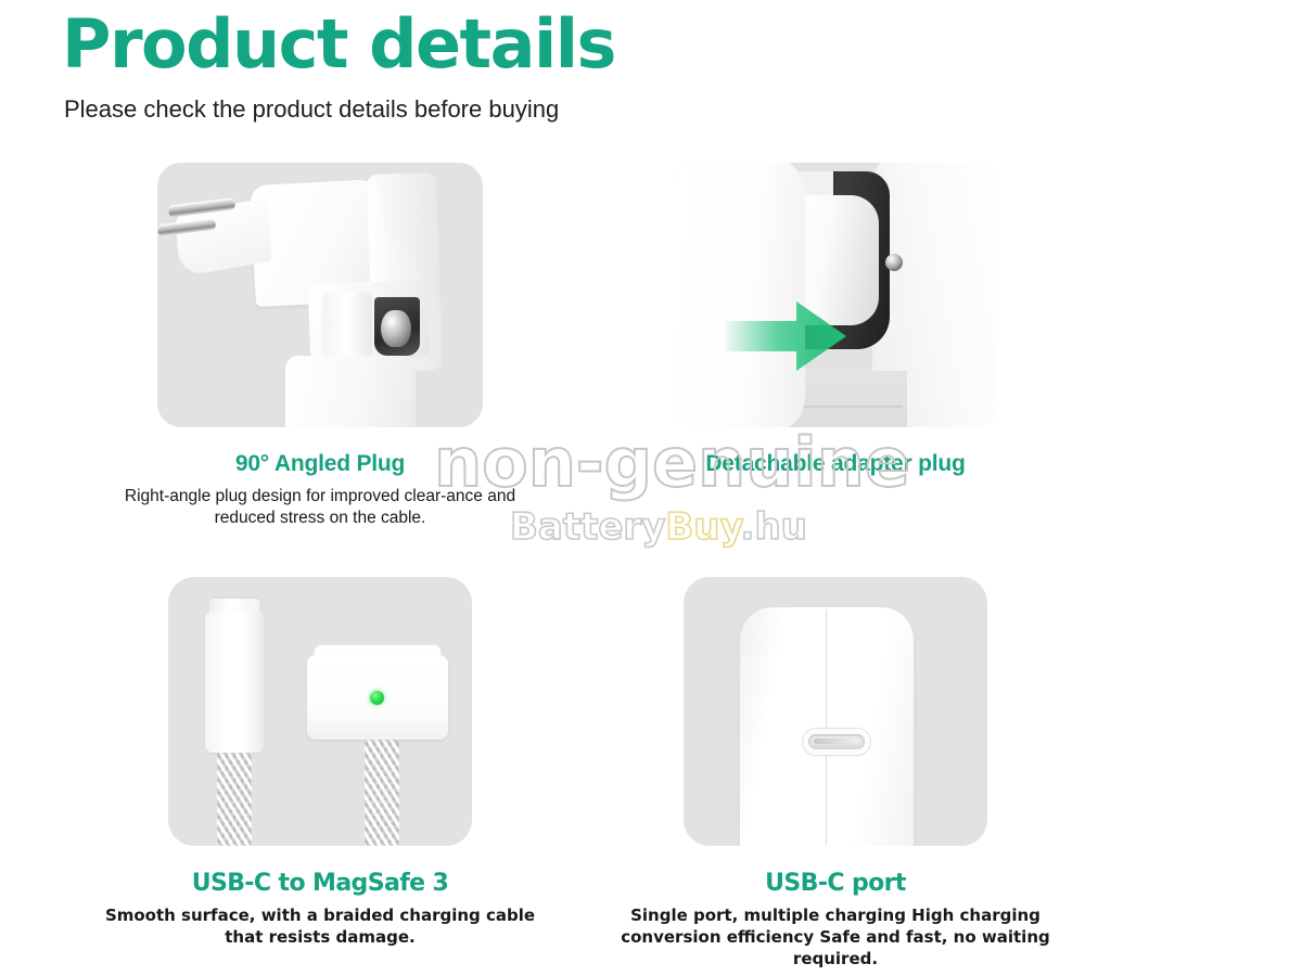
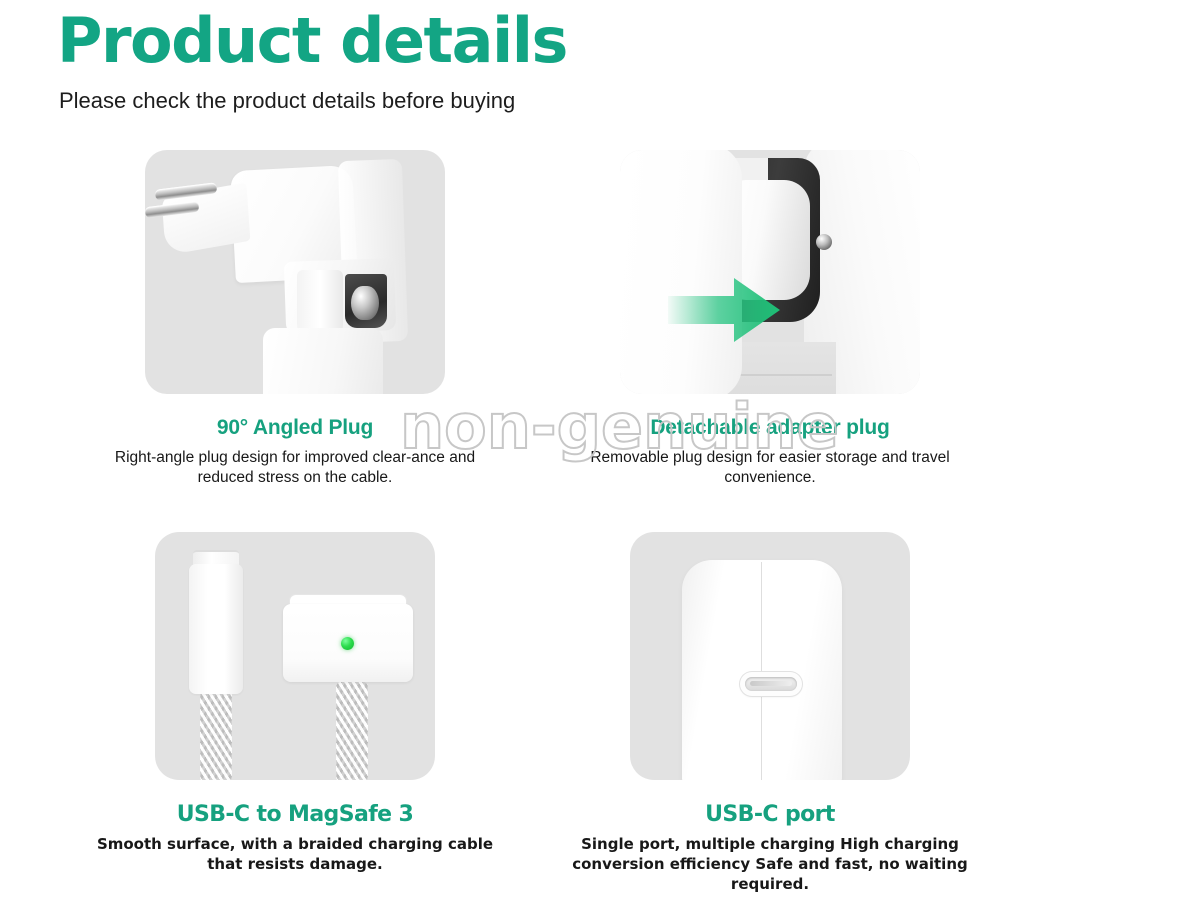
  Product details
  Please check the product details before buying
  90° Angled Plug
  Right-angle plug design for improved clear-ance and reduced stress on the cable.
  Detachable adapter plug
+ Removable plug design for easier storage and travel convenience.
  USB-C to MagSafe 3
  Smooth surface, with a braided charging cable that resists damage.
  USB-C port
  Single port, multiple charging High charging conversion efficiency Safe and fast, no waiting required.
  non-genuine
- BatteryBuy.hu
